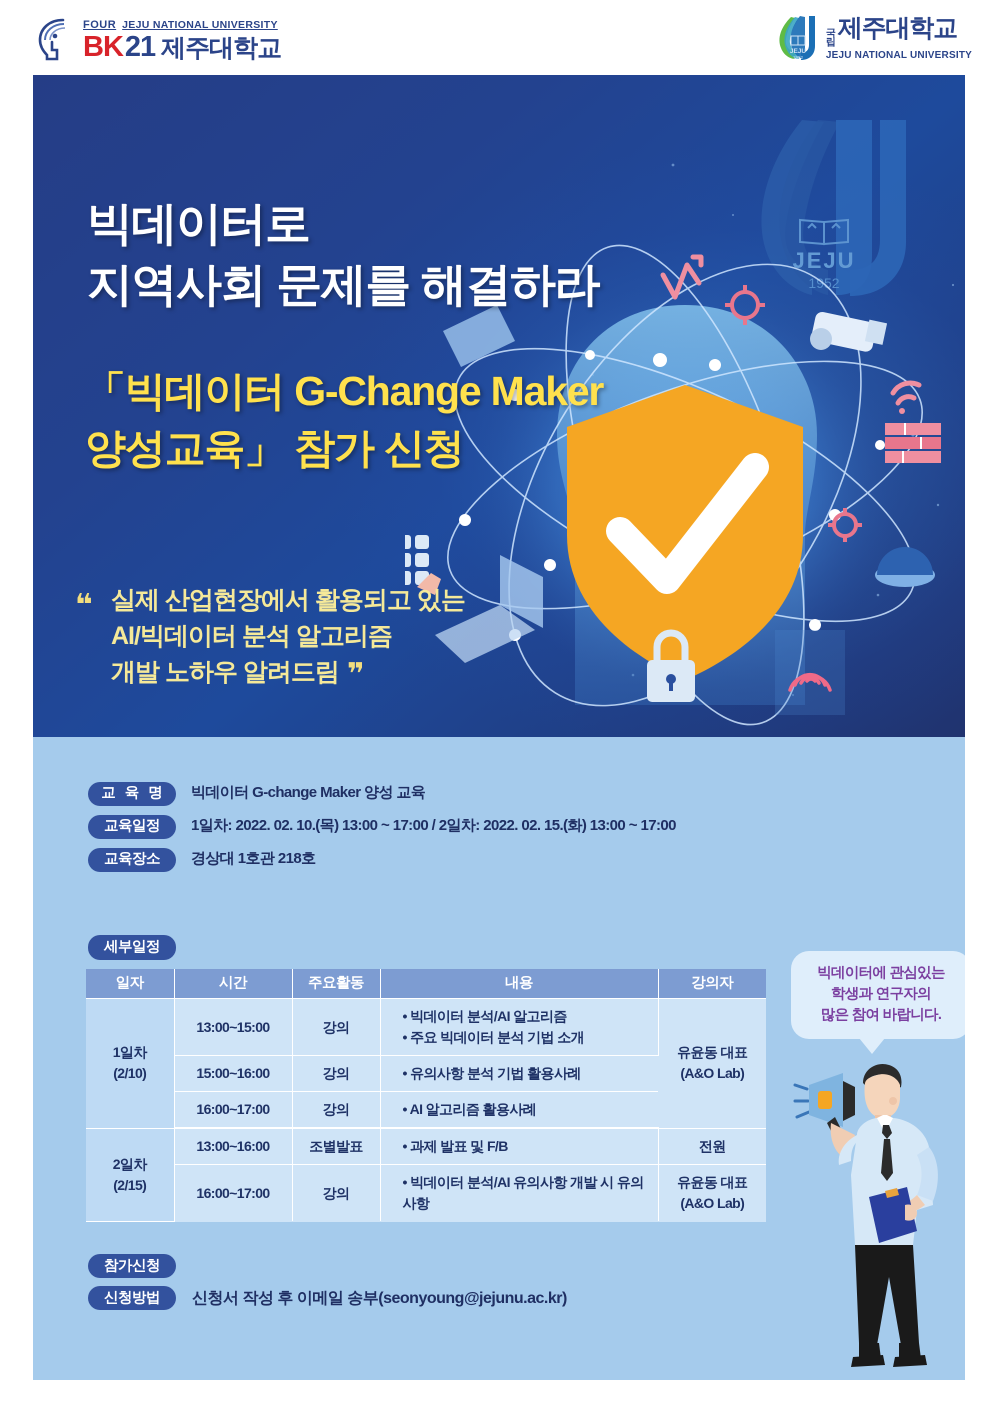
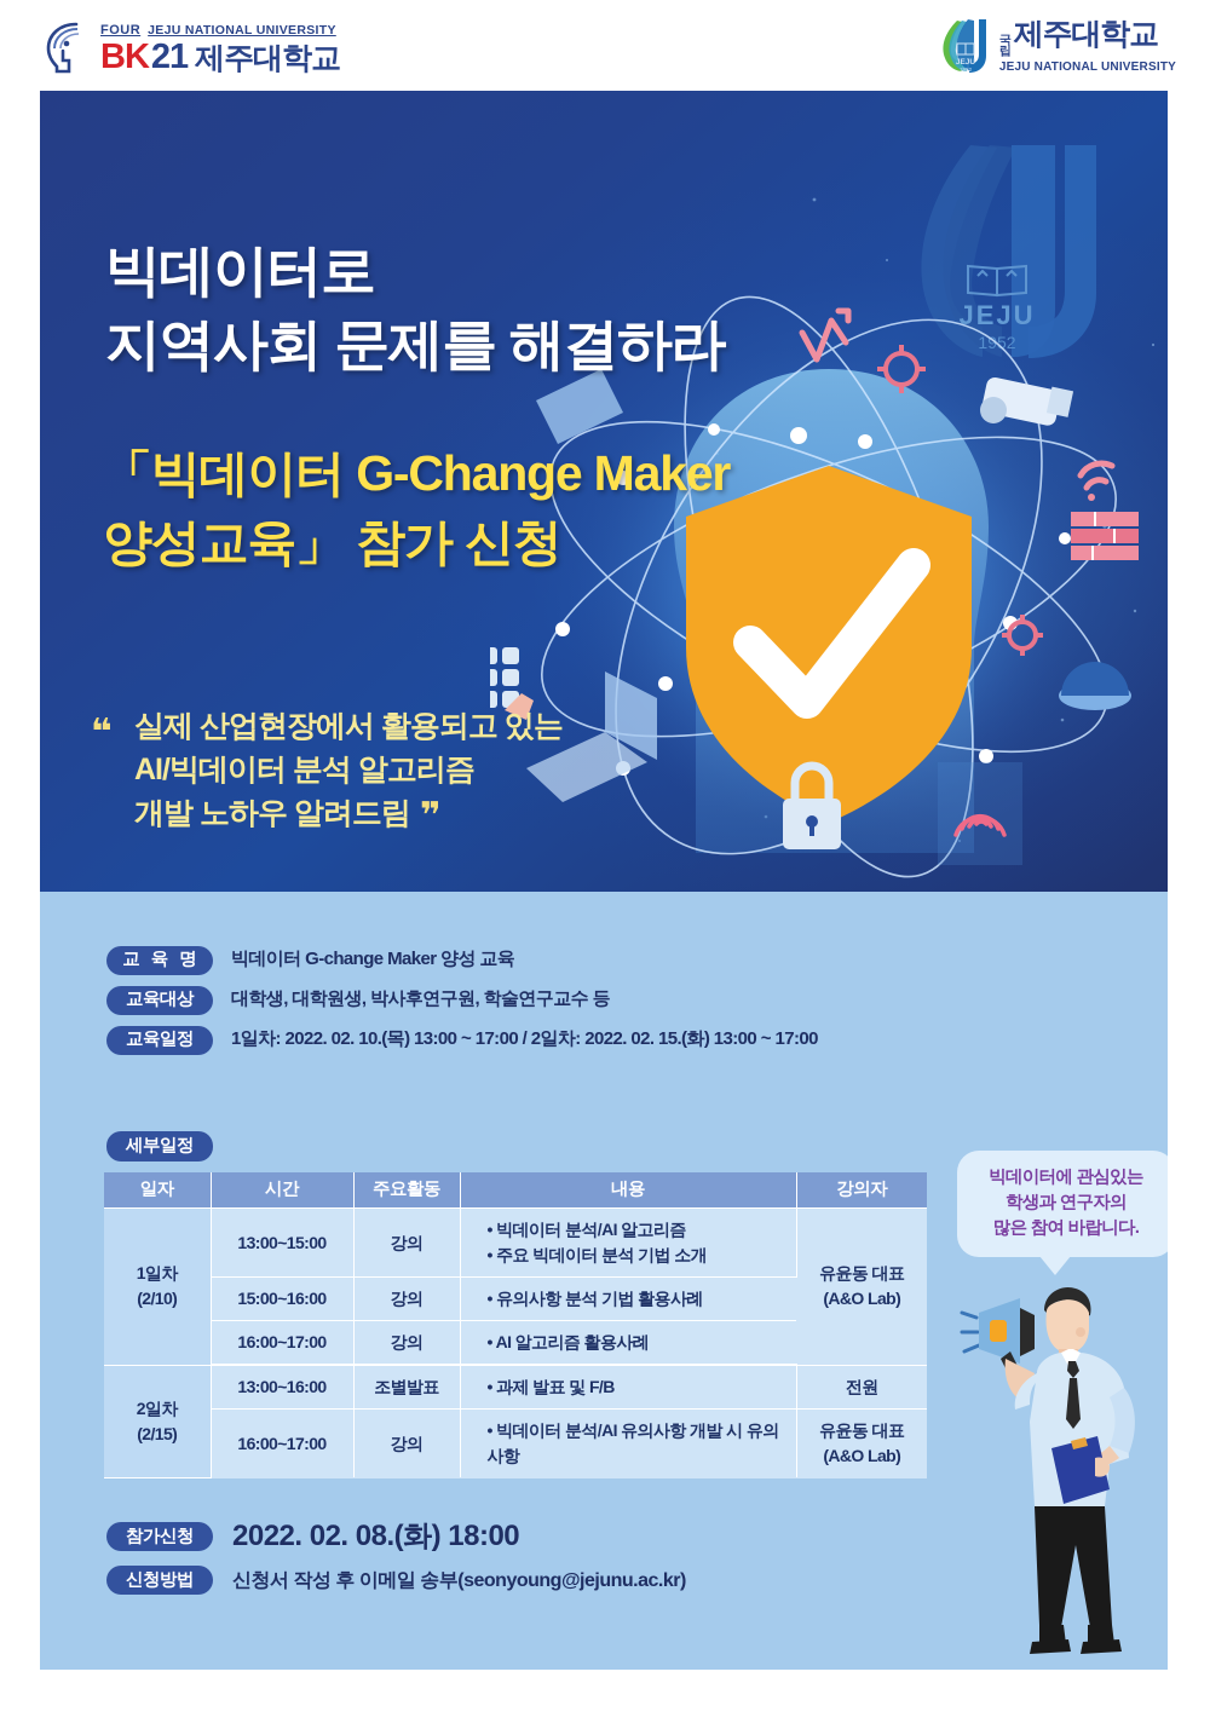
  FOUR
  JEJU NATIONAL UNIVERSITY
  BK
  21
  제주대학교
  국
  립
  제주대학교
  JEJU NATIONAL UNIVERSITY
  JEJU
  1952
  빅데이터로
  지역사회 문제를 해결하라
  「빅데이터 G-Change Maker
  양성교육」 참가 신청
  ❝
  실제 산업현장에서 활용되고 있는
  AI/빅데이터 분석 알고리즘
  개발 노하우 알려드림 ❞
  교 육 명
  빅데이터 G-change Maker 양성 교육
+ 교육대상
+ 대학생, 대학원생, 박사후연구원, 학술연구교수 등
  교육일정
  1일차: 2022. 02. 10.(목) 13:00 ~ 17:00 / 2일차: 2022. 02. 15.(화) 13:00 ~ 17:00
- 교육장소
- 경상대 1호관 218호
  세부일정
  일자	시간	주요활동	내용	강의자
  1일차 (2/10)	13:00~15:00	강의	• 빅데이터 분석/AI 알고리즘 • 주요 빅데이터 분석 기법 소개	유윤동 대표 (A&O Lab)
  15:00~16:00	강의	• 유의사항 분석 기법 활용사례
  16:00~17:00	강의	• AI 알고리즘 활용사례
  2일차 (2/15)	13:00~16:00	조별발표	• 과제 발표 및 F/B	전원
  16:00~17:00	강의	• 빅데이터 분석/AI 유의사항 개발 시 유의사항	유윤동 대표 (A&O Lab)
  참가신청
+ 2022. 02. 08.(화) 18:00
  신청방법
  신청서 작성 후 이메일 송부(seonyoung@jejunu.ac.kr)
  빅데이터에 관심있는
  학생과 연구자의
  많은 참여 바랍니다.
